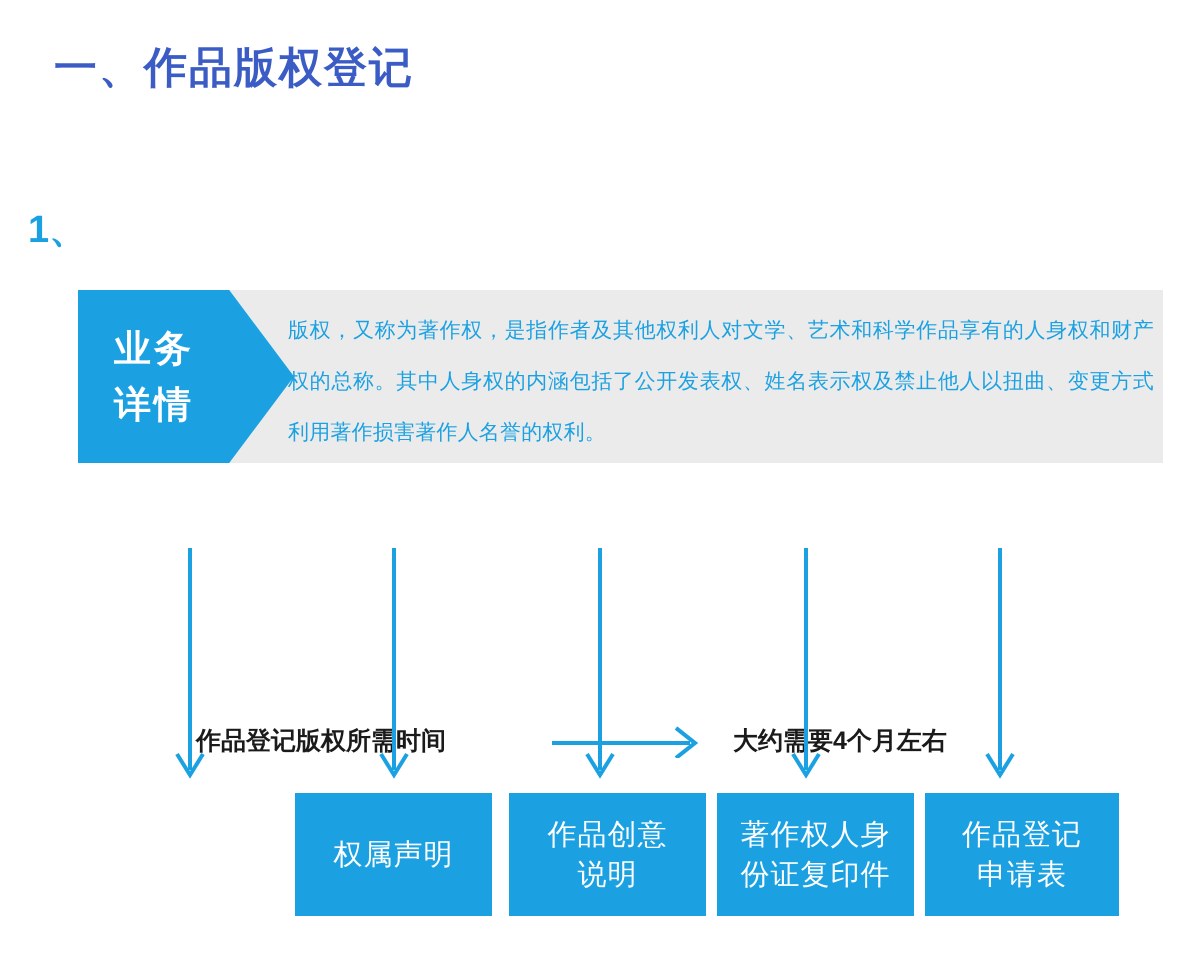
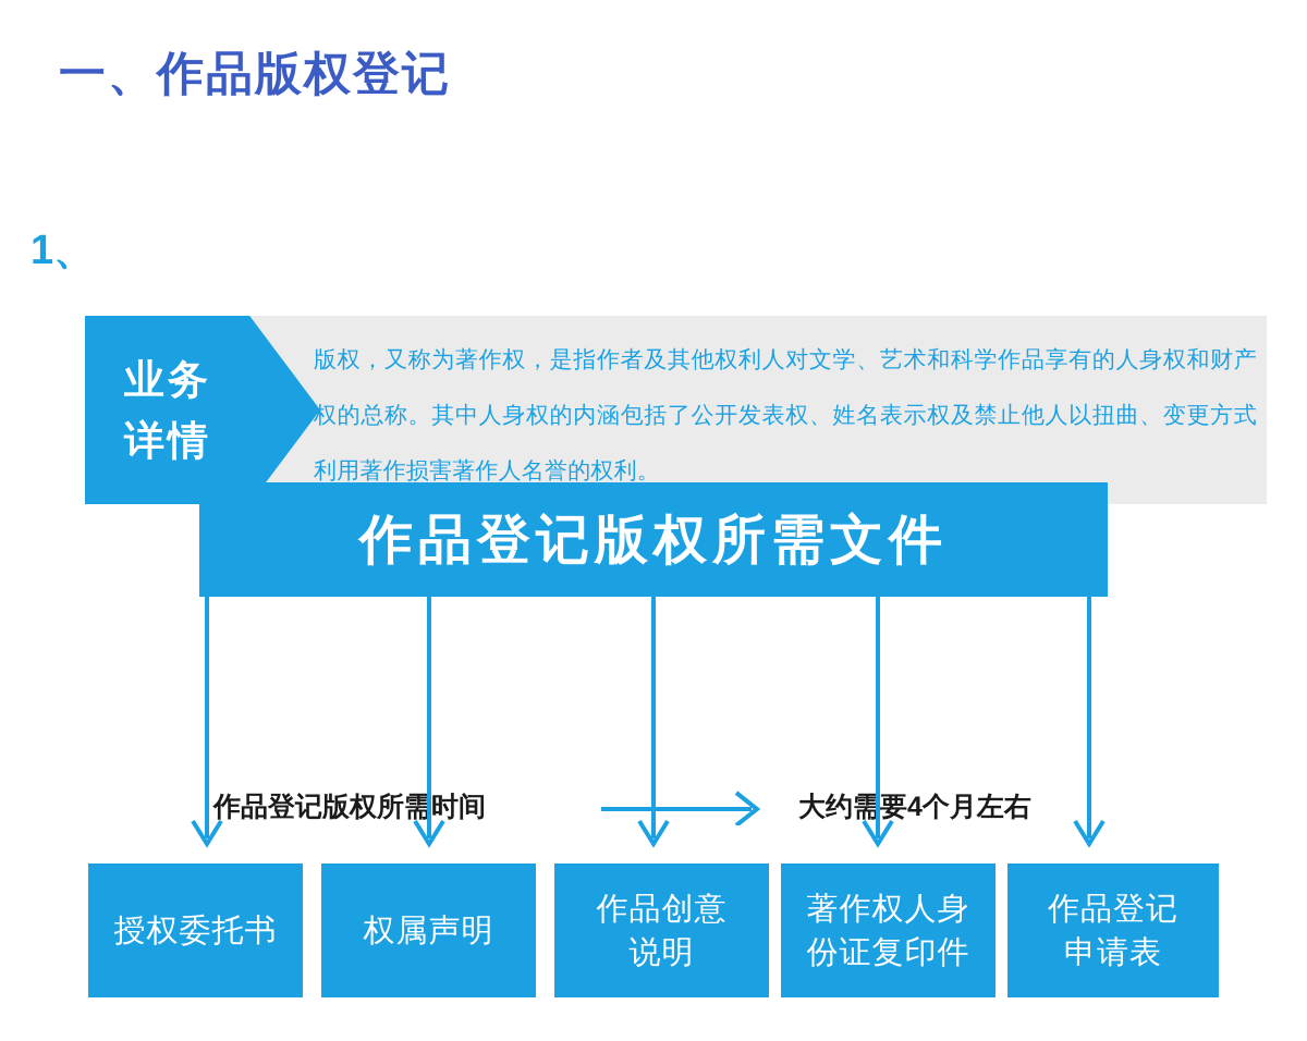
  一、作品版权登记
  业务
  详情
  版权，又称为著作权，是指作者及其他权利人对文学、艺术和科学作品享有的人身权和财产权的总称。其中人身权的内涵包括了公开发表权、姓名表示权及禁止他人以扭曲、变更方式利用著作损害著作人名誉的权利。
  1、
  作品登记版权所需时间
  大约需要4个月左右
+ 作品登记版权所需文件
+ 授权委托书
  权属声明
  作品创意
  说明
  著作权人身
  份证复印件
  作品登记
  申请表
